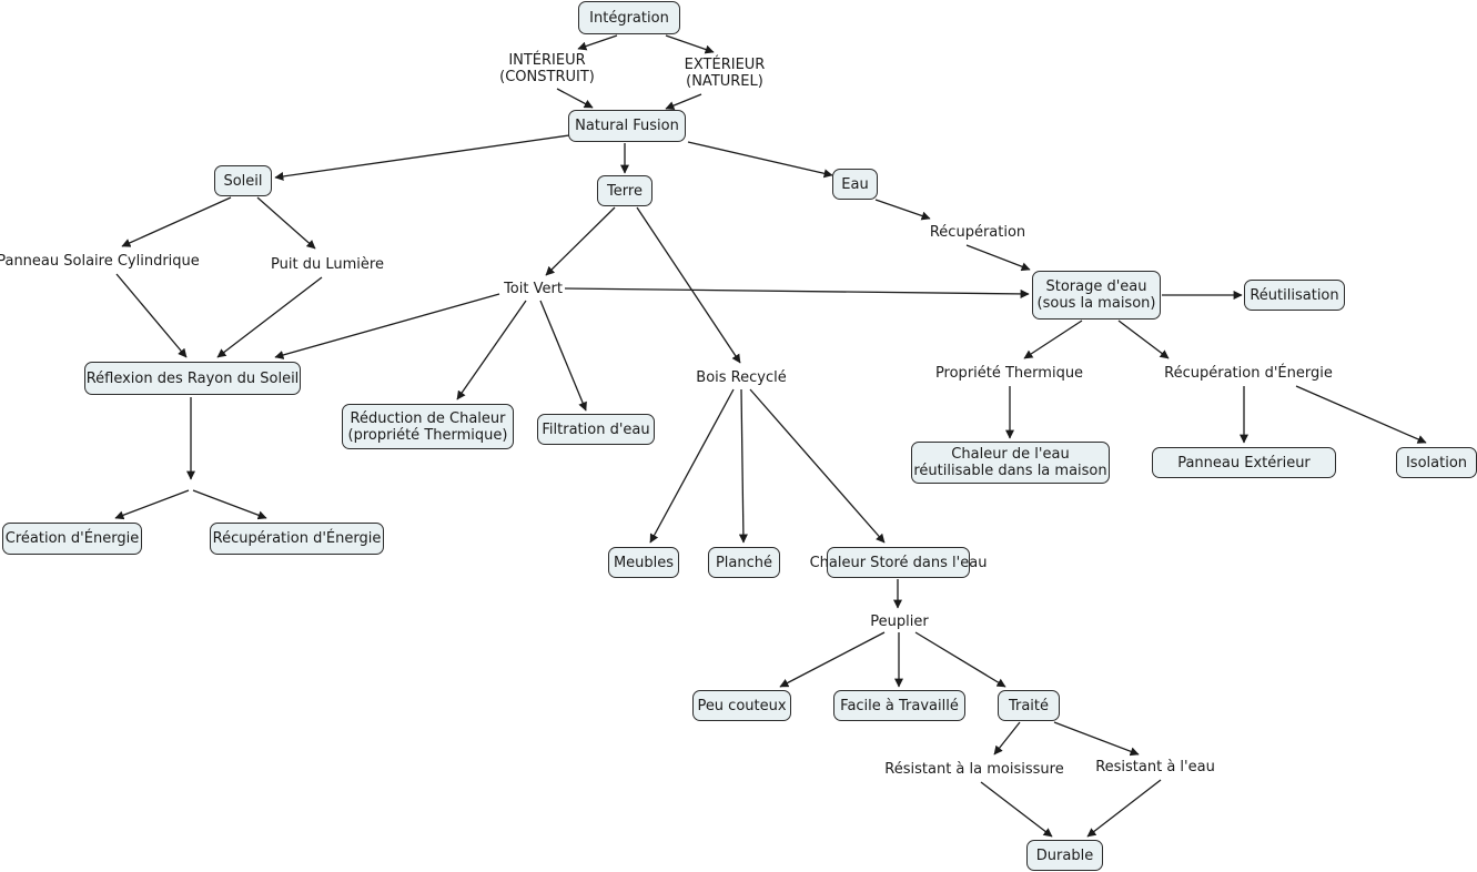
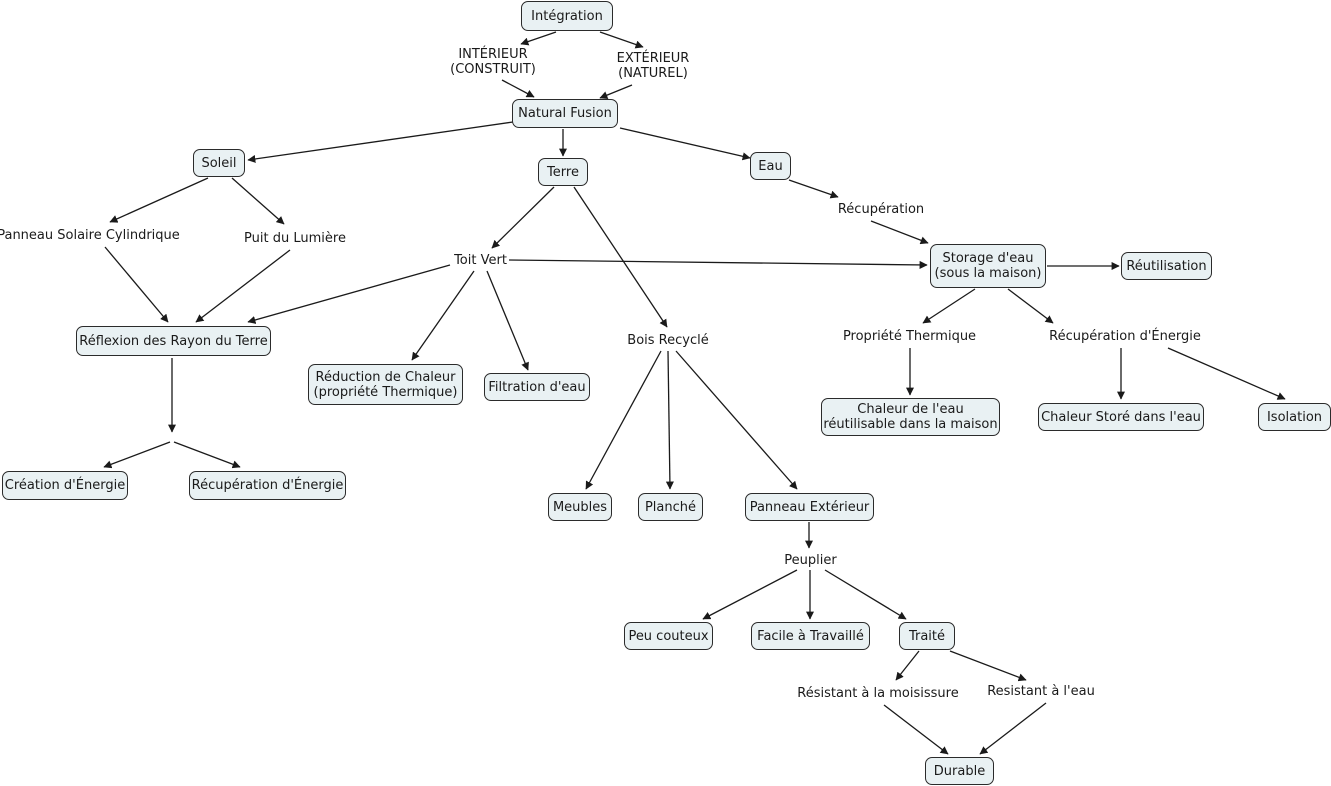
  Intégration
  INTÉRIEUR
  (CONSTRUIT)
  EXTÉRIEUR
  (NATUREL)
  Natural Fusion
  Soleil
  Terre
  Eau
  Panneau Solaire Cylindrique
  Puit du Lumière
  Récupération
  Toit Vert
  Storage d'eau
  (sous la maison)
  Réutilisation
- Réflexion des Rayon du Soleil
+ Réflexion des Rayon du Terre
  Bois Recyclé
  Propriété Thermique
  Récupération d'Énergie
  Réduction de Chaleur
  (propriété Thermique)
  Filtration d'eau
  Chaleur de l'eau
  réutilisable dans la maison
- Panneau Extérieur
+ Chaleur Storé dans l'eau
  Isolation
  Création d'Énergie
  Récupération d'Énergie
  Meubles
  Planché
- Chaleur Storé dans l'eau
+ Panneau Extérieur
  Peuplier
  Peu couteux
  Facile à Travaillé
  Traité
  Résistant à la moisissure
  Resistant à l'eau
  Durable
